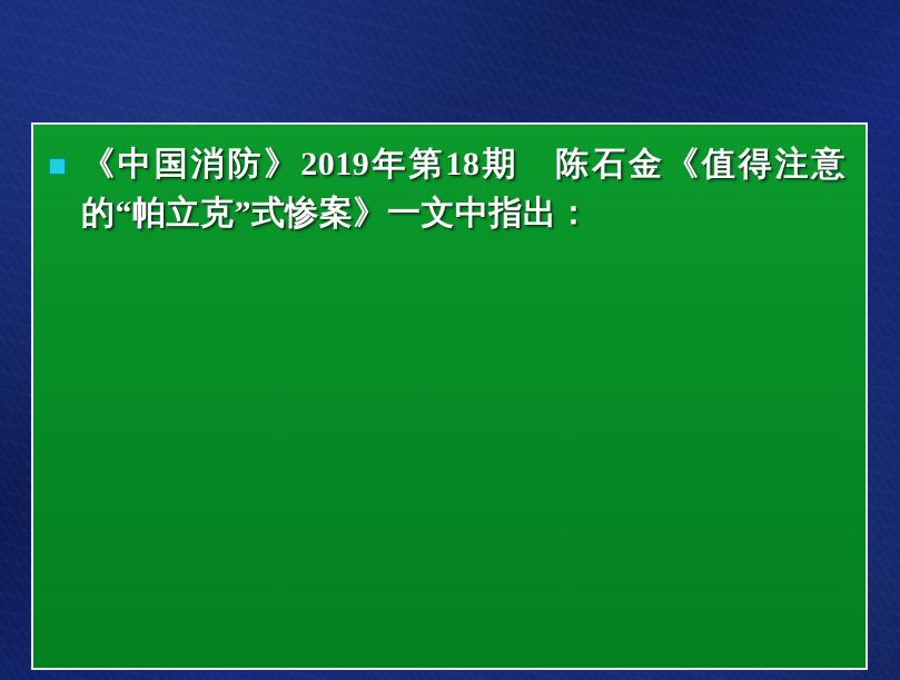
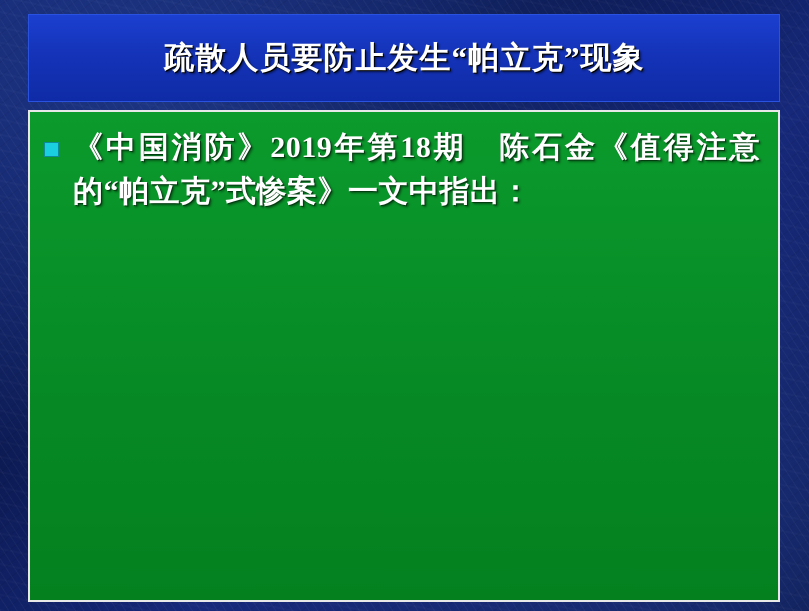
+ 疏散人员要防止发生“帕立克”现象
  《中国消防》2019年第18期 陈石金《值得注意的“帕立克”式惨案》一文中指出：
